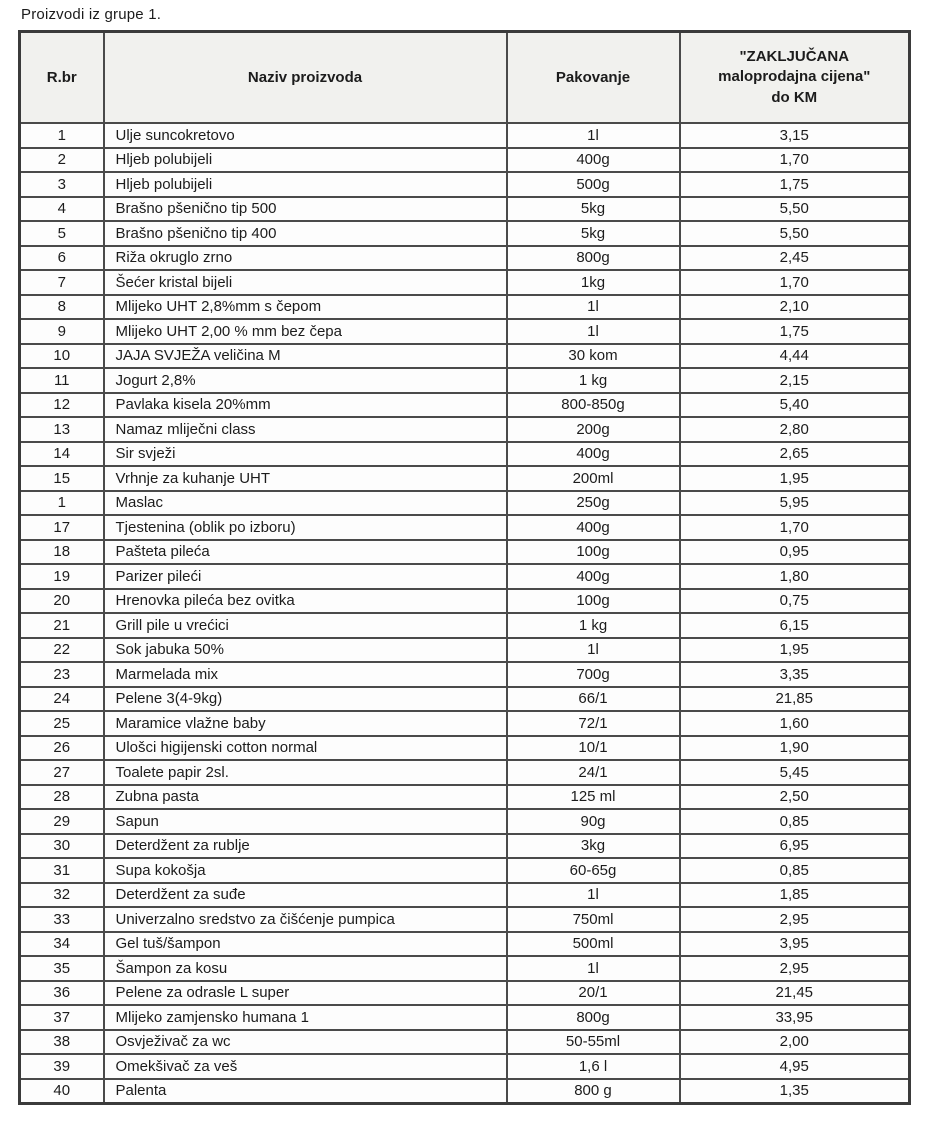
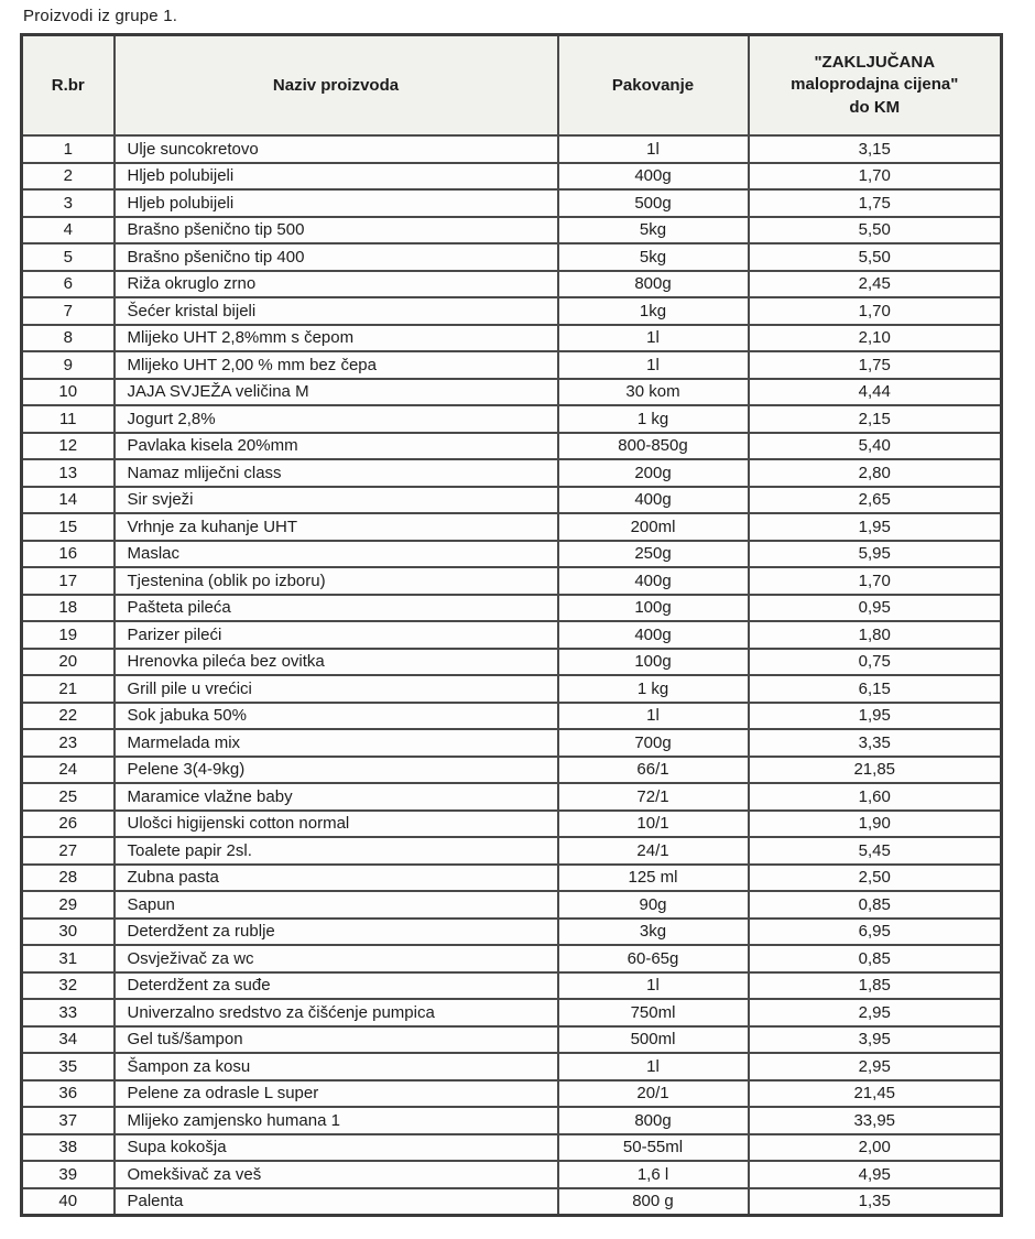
  Proizvodi iz grupe 1.
  R.br	Naziv proizvoda	Pakovanje	"ZAKLJUČANA maloprodajna cijena" do KM
  1	Ulje suncokretovo	1l	3,15
  2	Hljeb polubijeli	400g	1,70
  3	Hljeb polubijeli	500g	1,75
  4	Brašno pšenično tip 500	5kg	5,50
  5	Brašno pšenično tip 400	5kg	5,50
  6	Riža okruglo zrno	800g	2,45
  7	Šećer kristal bijeli	1kg	1,70
  8	Mlijeko UHT 2,8%mm s čepom	1l	2,10
  9	Mlijeko UHT 2,00 % mm bez čepa	1l	1,75
  10	JAJA SVJEŽA veličina M	30 kom	4,44
  11	Jogurt 2,8%	1 kg	2,15
  12	Pavlaka kisela 20%mm	800-850g	5,40
  13	Namaz mliječni class	200g	2,80
  14	Sir svježi	400g	2,65
  15	Vrhnje za kuhanje UHT	200ml	1,95
- 1	Maslac	250g	5,95
+ 16	Maslac	250g	5,95
  17	Tjestenina (oblik po izboru)	400g	1,70
  18	Pašteta pileća	100g	0,95
  19	Parizer pileći	400g	1,80
  20	Hrenovka pileća bez ovitka	100g	0,75
  21	Grill pile u vrećici	1 kg	6,15
  22	Sok jabuka 50%	1l	1,95
  23	Marmelada mix	700g	3,35
  24	Pelene 3(4-9kg)	66/1	21,85
  25	Maramice vlažne baby	72/1	1,60
  26	Ulošci higijenski cotton normal	10/1	1,90
  27	Toalete papir 2sl.	24/1	5,45
  28	Zubna pasta	125 ml	2,50
  29	Sapun	90g	0,85
  30	Deterdžent za rublje	3kg	6,95
- 31	Supa kokošja	60-65g	0,85
+ 31	Osvježivač za wc	60-65g	0,85
  32	Deterdžent za suđe	1l	1,85
  33	Univerzalno sredstvo za čišćenje pumpica	750ml	2,95
  34	Gel tuš/šampon	500ml	3,95
  35	Šampon za kosu	1l	2,95
  36	Pelene za odrasle L super	20/1	21,45
  37	Mlijeko zamjensko humana 1	800g	33,95
- 38	Osvježivač za wc	50-55ml	2,00
+ 38	Supa kokošja	50-55ml	2,00
  39	Omekšivač za veš	1,6 l	4,95
  40	Palenta	800 g	1,35
